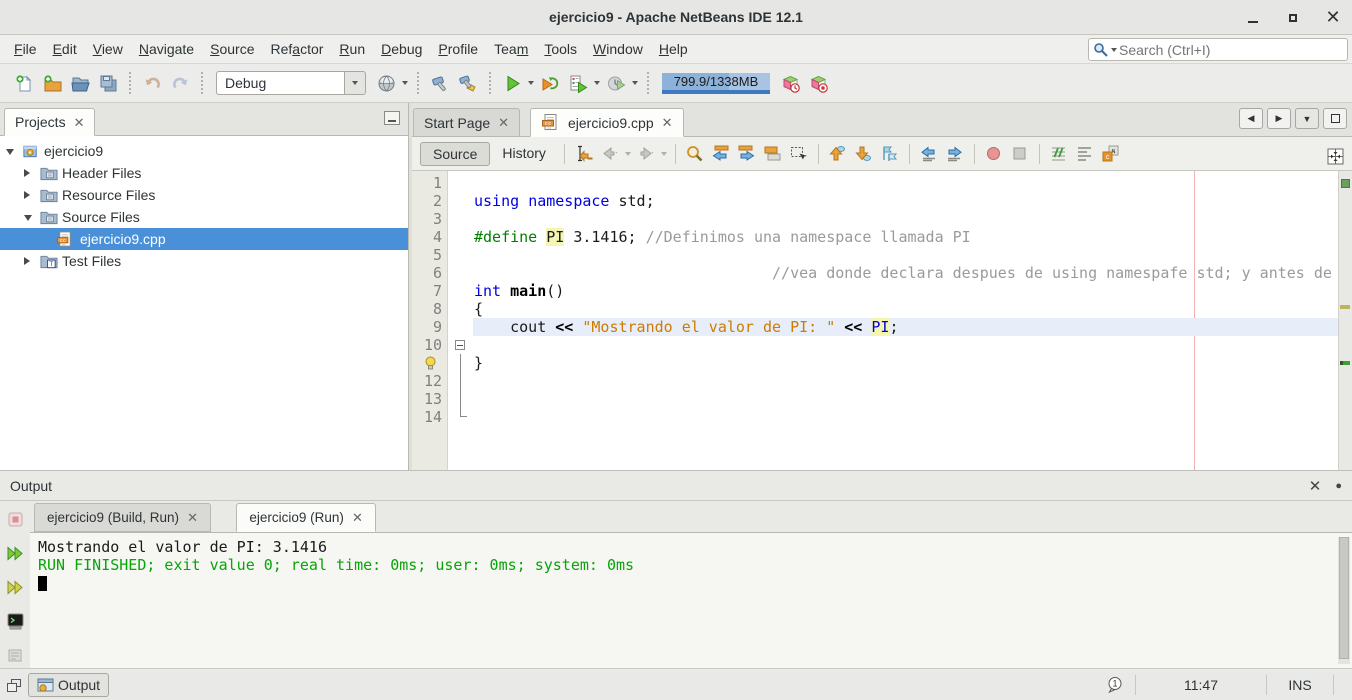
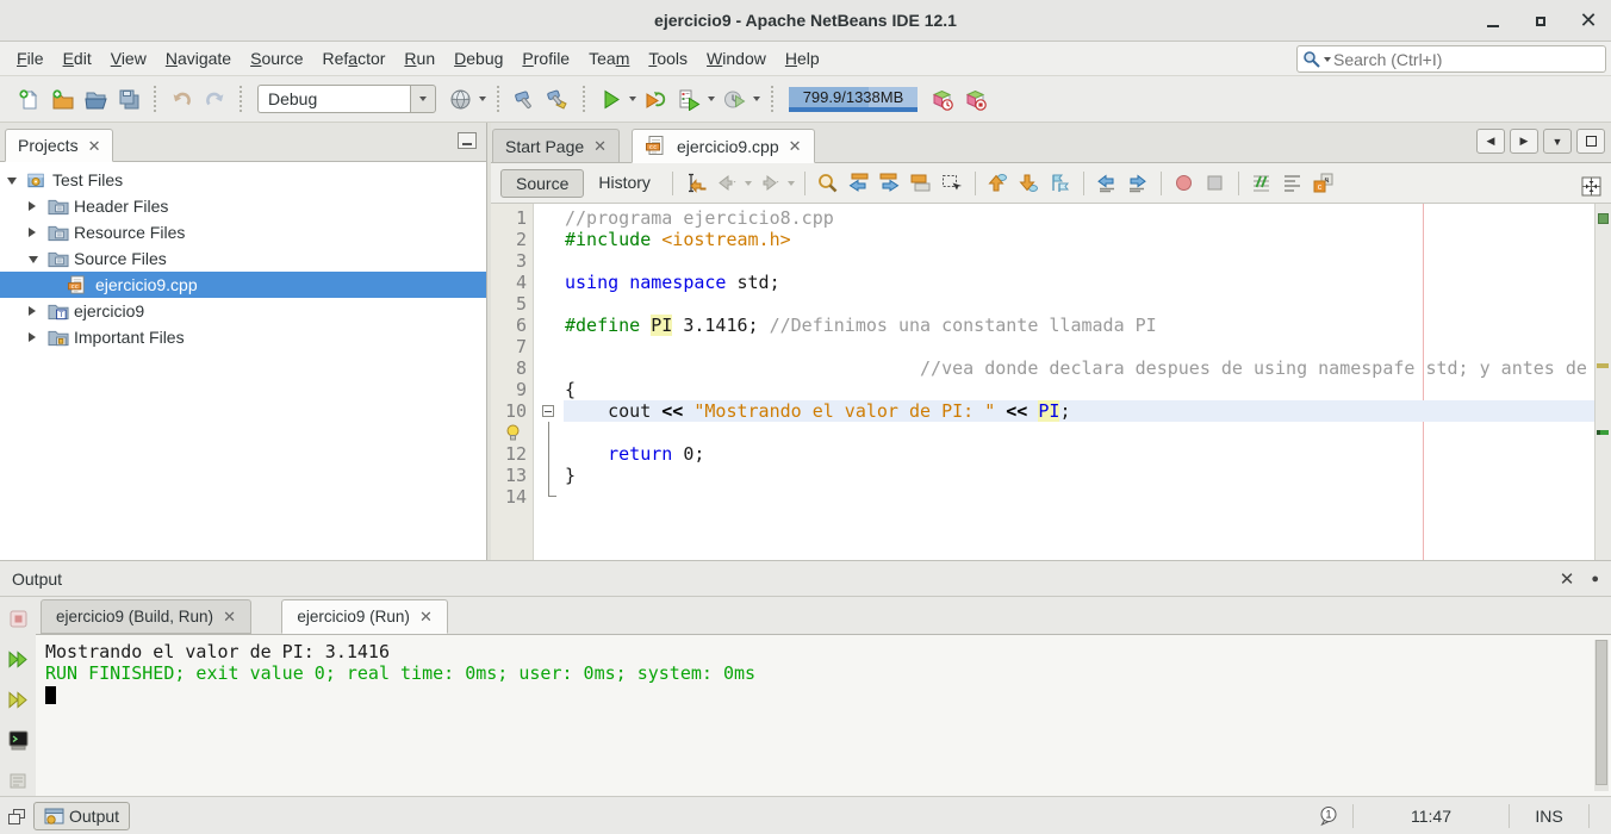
  ejercicio9 - Apache NetBeans IDE 12.1
  ✕
  File
  Edit
  View
  Navigate
  Source
  Refactor
  Run
  Debug
  Profile
  Team
  Tools
  Window
  Help
  Search (Ctrl+I)
  Debug
  799.9/1338MB
  Projects
  ✕
- ejercicio9
+ Test Files
  Header Files
  Resource Files
  Source Files
  ejercicio9.cpp
- Test Files
+ ejercicio9
+ Important Files
  ◀
  ▶
  ▼
  Start Page
  ✕
  ejercicio9.cpp
  ✕
  Source
  History
  1
  2
  3
  4
  5
  6
  7
  8
  9
  10
  12
  13
  14
+ //programa ejercicio8.cpp
+ #include <iostream.h>
  using namespace std;
- #define PI 3.1416; //Definimos una namespace llamada PI
+ #define PI 3.1416; //Definimos una constante llamada PI
  //vea donde declara despues de using namespafe std; y antes de
- int main()
  {
  cout << "Mostrando el valor de PI: " << PI;
+ return 0;
  }
  Output
  ✕
  ●
  ejercicio9 (Build, Run)
  ✕
  ejercicio9 (Run)
  ✕
  Mostrando el valor de PI: 3.1416
  RUN FINISHED; exit value 0; real time: 0ms; user: 0ms; system: 0ms
  Output
  1
  11:47
  INS
